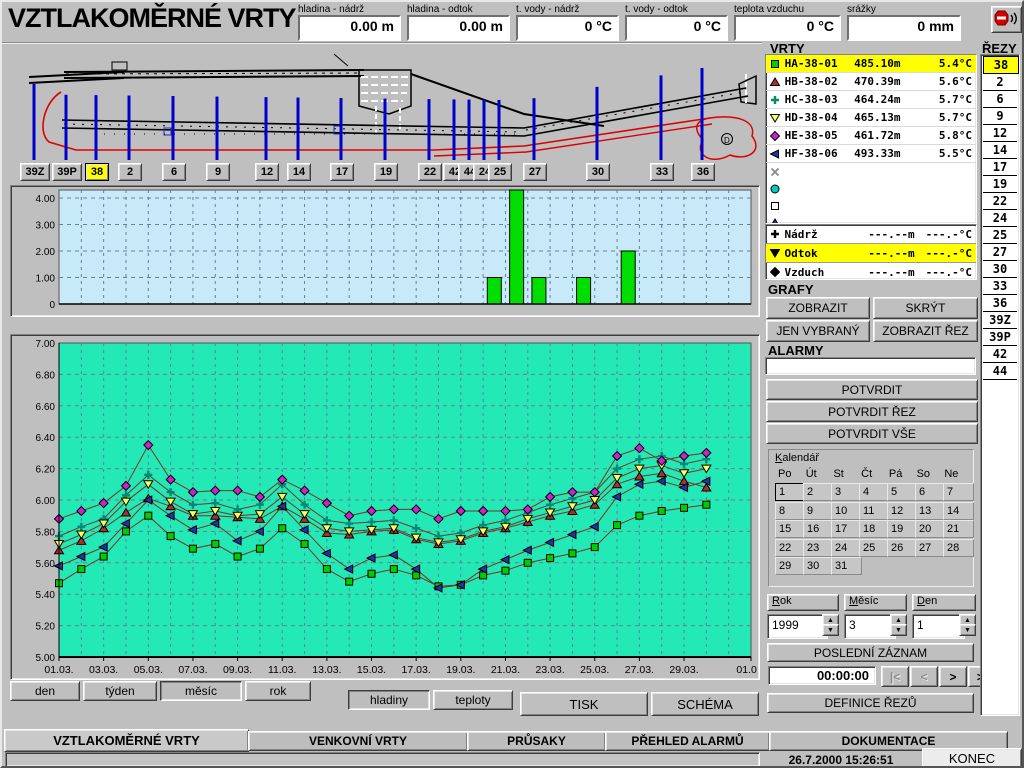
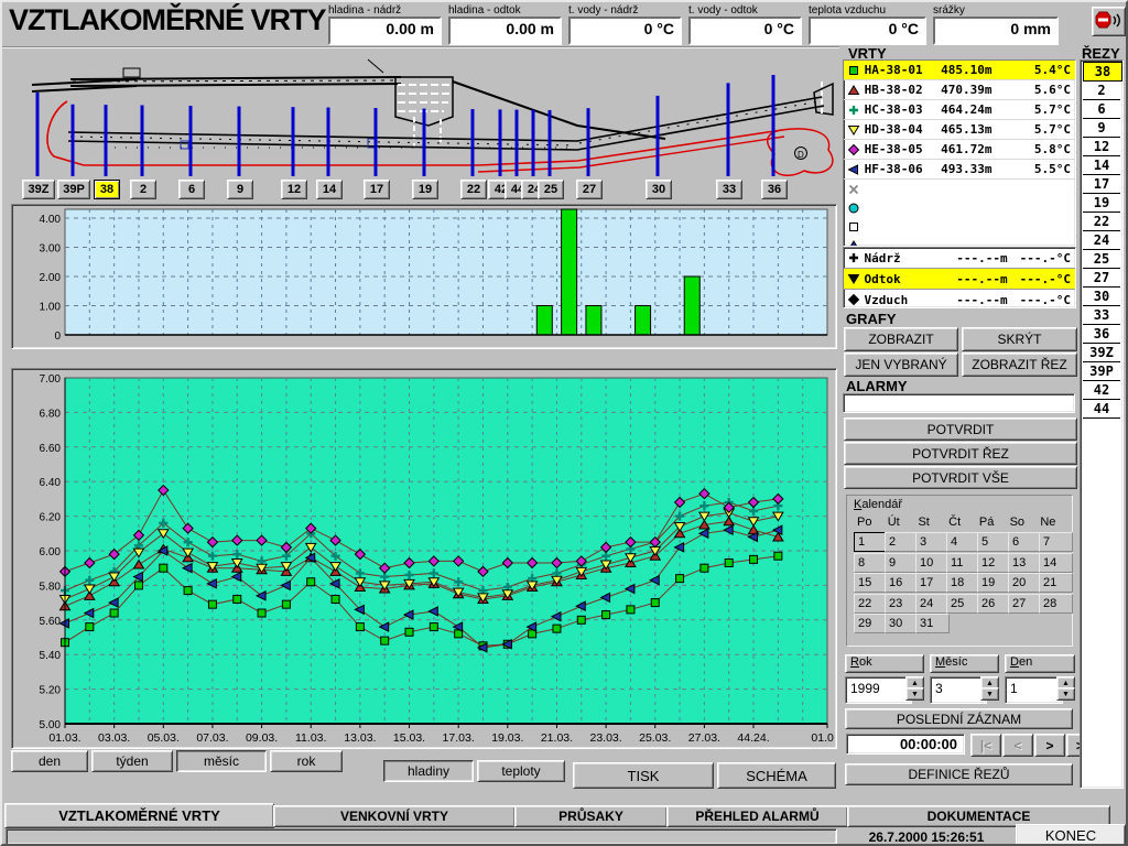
  VZTLAKOMĚRNÉ VRTY
  hladina - nádrž
  0.00 m
  hladina - odtok
  0.00 m
  t. vody - nádrž
  0 °C
  t. vody - odtok
  0 °C
  teplota vzduchu
  0 °C
  srážky
  0 mm
  D
  39Z
  39P
  38
  2
  6
  9
  12
  14
  17
  19
  22
  25
  27
  30
  33
  36
  0
  1.00
  2.00
  3.00
  4.00
  5.00
  5.20
  5.40
  5.60
  5.80
  6.00
  6.20
  6.40
  6.60
  6.80
  7.00
  01.03.
  03.03.
  05.03.
  07.03.
  09.03.
  11.03.
  13.03.
  15.03.
  17.03.
  19.03.
  21.03.
  23.03.
  25.03.
  27.03.
- 29.03.
+ 44.24.
  den
  týden
  měsíc
  rok
  hladiny
  teploty
  TISK
  SCHÉMA
  VRTY
  ŘEZY
  HA-38-01
  485.10m
  5.4°C
  HB-38-02
  470.39m
  5.6°C
  HC-38-03
  464.24m
  5.7°C
  HD-38-04
  465.13m
  5.7°C
  HE-38-05
  461.72m
  5.8°C
  HF-38-06
  493.33m
  5.5°C
  Nádrž
  ---.--m
  ---.-°C
  Odtok
  ---.--m
  ---.-°C
  Vzduch
  ---.--m
  ---.-°C
  GRAFY
  ZOBRAZIT
  SKRÝT
  JEN VYBRANÝ
  ZOBRAZIT ŘEZ
  ALARMY
  POTVRDIT
  POTVRDIT ŘEZ
  POTVRDIT VŠE
  Kalendář
  Po
  Út
  St
  Čt
  Pá
  So
  Ne
  1
  2
  3
  4
  5
  6
  7
  8
  9
  10
  11
  12
  13
  14
  15
  16
  17
  18
  19
  20
  21
  22
  23
  24
  25
  26
  27
  28
  29
  30
  31
  Rok
  1999
  Měsíc
  3
  Den
  1
  POSLEDNÍ ZÁZNAM
  00:00:00
  |<
  <
  >
  DEFINICE ŘEZŮ
  38
  2
  6
  9
  12
  14
  17
  19
  22
  24
  25
  27
  30
  33
  36
  39Z
  39P
  42
  44
  VZTLAKOMĚRNÉ VRTY
  VENKOVNÍ VRTY
  PRŮSAKY
  PŘEHLED ALARMŮ
  DOKUMENTACE
  26.7.2000 15:26:51
  KONEC
